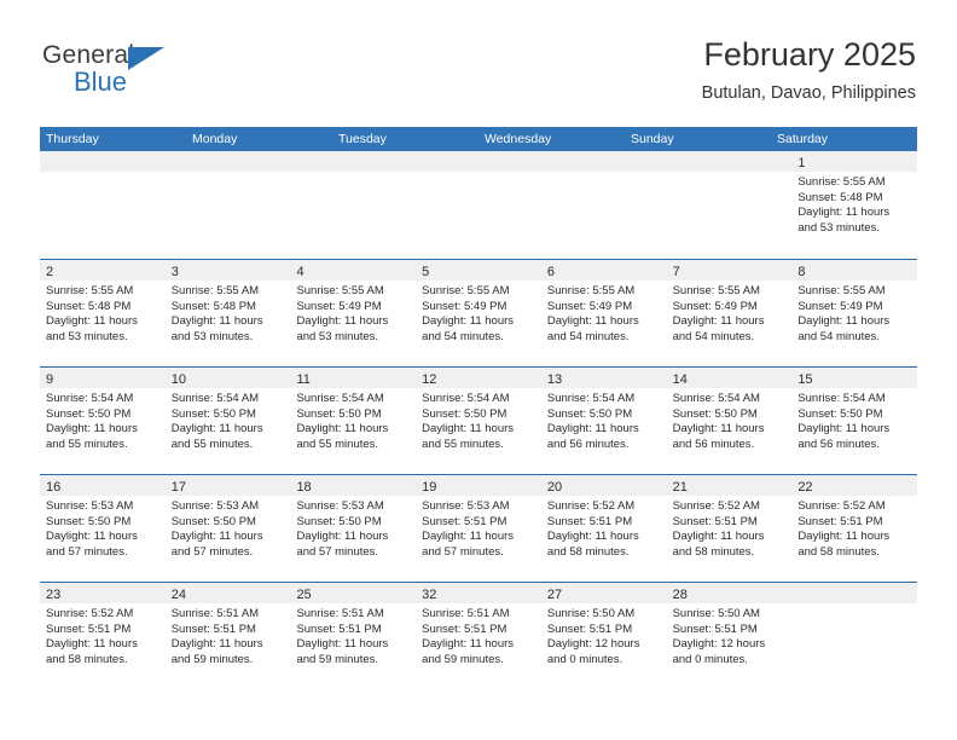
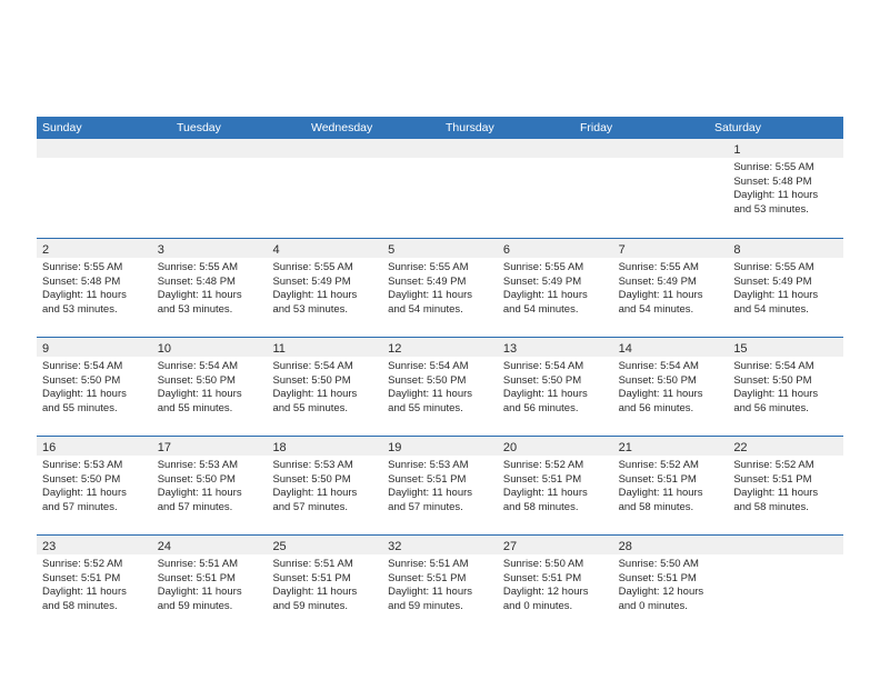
- General
- Blue
- February 2025
- Butulan, Davao, Philippines
- Thursday
+ Sunday
- Monday
  Tuesday
  Wednesday
- Sunday
+ Thursday
+ Friday
  Saturday
  1
  Sunrise: 5:55 AM
  Sunset: 5:48 PM
  Daylight: 11 hours and 53 minutes.
  2
  Sunrise: 5:55 AM
  Sunset: 5:48 PM
  Daylight: 11 hours and 53 minutes.
  3
  Sunrise: 5:55 AM
  Sunset: 5:48 PM
  Daylight: 11 hours and 53 minutes.
  4
  Sunrise: 5:55 AM
  Sunset: 5:49 PM
  Daylight: 11 hours and 53 minutes.
  5
  Sunrise: 5:55 AM
  Sunset: 5:49 PM
  Daylight: 11 hours and 54 minutes.
  6
  Sunrise: 5:55 AM
  Sunset: 5:49 PM
  Daylight: 11 hours and 54 minutes.
  7
  Sunrise: 5:55 AM
  Sunset: 5:49 PM
  Daylight: 11 hours and 54 minutes.
  8
  Sunrise: 5:55 AM
  Sunset: 5:49 PM
  Daylight: 11 hours and 54 minutes.
  9
  Sunrise: 5:54 AM
  Sunset: 5:50 PM
  Daylight: 11 hours and 55 minutes.
  10
  Sunrise: 5:54 AM
  Sunset: 5:50 PM
  Daylight: 11 hours and 55 minutes.
  11
  Sunrise: 5:54 AM
  Sunset: 5:50 PM
  Daylight: 11 hours and 55 minutes.
  12
  Sunrise: 5:54 AM
  Sunset: 5:50 PM
  Daylight: 11 hours and 55 minutes.
  13
  Sunrise: 5:54 AM
  Sunset: 5:50 PM
  Daylight: 11 hours and 56 minutes.
  14
  Sunrise: 5:54 AM
  Sunset: 5:50 PM
  Daylight: 11 hours and 56 minutes.
  15
  Sunrise: 5:54 AM
  Sunset: 5:50 PM
  Daylight: 11 hours and 56 minutes.
  16
  Sunrise: 5:53 AM
  Sunset: 5:50 PM
  Daylight: 11 hours and 57 minutes.
  17
  Sunrise: 5:53 AM
  Sunset: 5:50 PM
  Daylight: 11 hours and 57 minutes.
  18
  Sunrise: 5:53 AM
  Sunset: 5:50 PM
  Daylight: 11 hours and 57 minutes.
  19
  Sunrise: 5:53 AM
  Sunset: 5:51 PM
  Daylight: 11 hours and 57 minutes.
  20
  Sunrise: 5:52 AM
  Sunset: 5:51 PM
  Daylight: 11 hours and 58 minutes.
  21
  Sunrise: 5:52 AM
  Sunset: 5:51 PM
  Daylight: 11 hours and 58 minutes.
  22
  Sunrise: 5:52 AM
  Sunset: 5:51 PM
  Daylight: 11 hours and 58 minutes.
  23
  Sunrise: 5:52 AM
  Sunset: 5:51 PM
  Daylight: 11 hours and 58 minutes.
  24
  Sunrise: 5:51 AM
  Sunset: 5:51 PM
  Daylight: 11 hours and 59 minutes.
  25
  Sunrise: 5:51 AM
  Sunset: 5:51 PM
  Daylight: 11 hours and 59 minutes.
  32
  Sunrise: 5:51 AM
  Sunset: 5:51 PM
  Daylight: 11 hours and 59 minutes.
  27
  Sunrise: 5:50 AM
  Sunset: 5:51 PM
  Daylight: 12 hours and 0 minutes.
  28
  Sunrise: 5:50 AM
  Sunset: 5:51 PM
  Daylight: 12 hours and 0 minutes.
